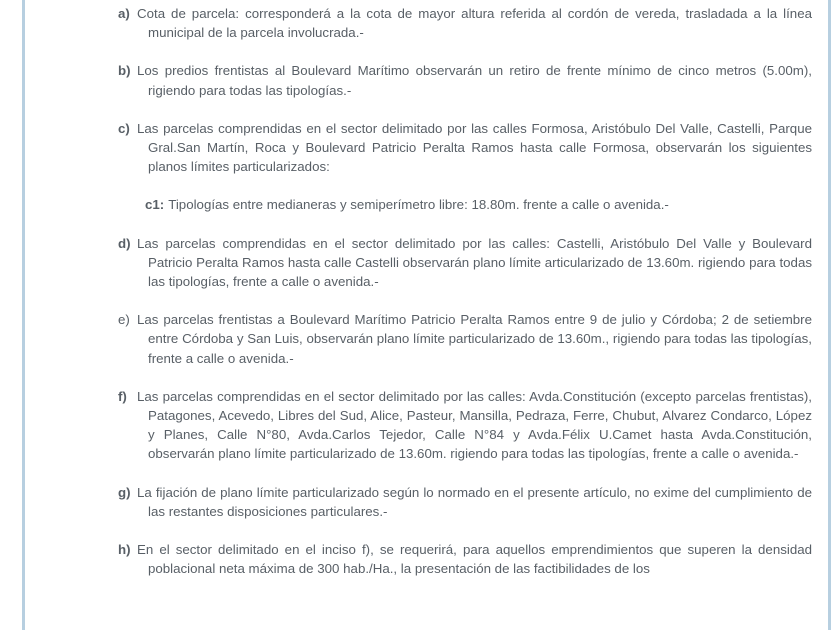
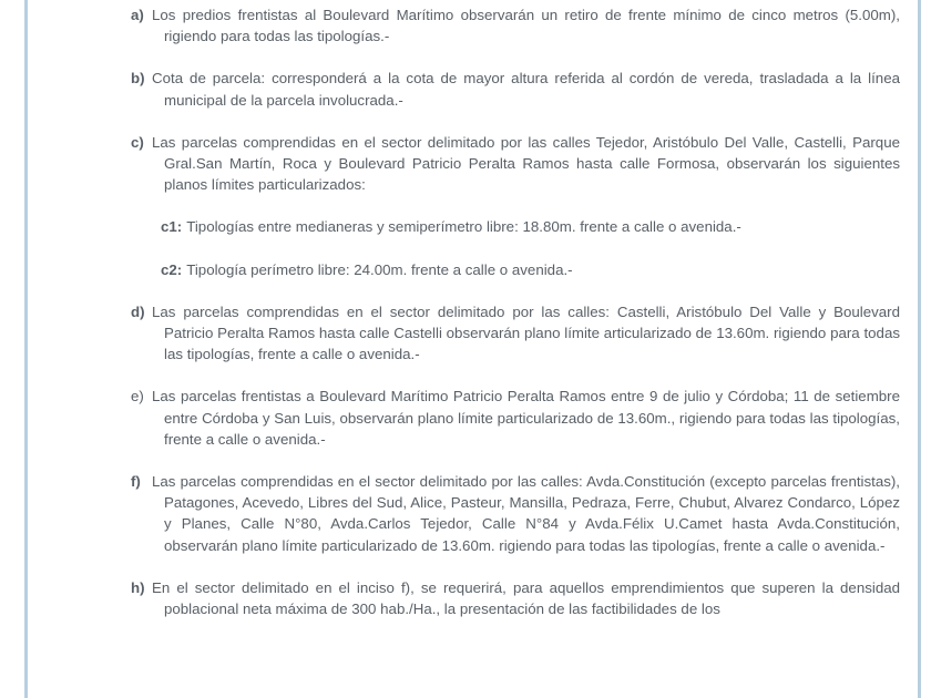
  a)
- Cota de parcela: corresponderá a la cota de mayor altura referida al cordón de vereda, trasladada a la línea municipal de la parcela involucrada.-
+ Los predios frentistas al Boulevard Marítimo observarán un retiro de frente mínimo de cinco metros (5.00m), rigiendo para todas las tipologías.-
  b)
- Los predios frentistas al Boulevard Marítimo observarán un retiro de frente mínimo de cinco metros (5.00m), rigiendo para todas las tipologías.-
+ Cota de parcela: corresponderá a la cota de mayor altura referida al cordón de vereda, trasladada a la línea municipal de la parcela involucrada.-
  c)
- Las parcelas comprendidas en el sector delimitado por las calles Formosa, Aristóbulo Del Valle, Castelli, Parque Gral.San Martín, Roca y Boulevard Patricio Peralta Ramos hasta calle Formosa, observarán los siguientes planos límites particularizados:
+ Las parcelas comprendidas en el sector delimitado por las calles Tejedor, Aristóbulo Del Valle, Castelli, Parque Gral.San Martín, Roca y Boulevard Patricio Peralta Ramos hasta calle Formosa, observarán los siguientes planos límites particularizados:
  c1: Tipologías entre medianeras y semiperímetro libre: 18.80m. frente a calle o avenida.-
+ c2: Tipología perímetro libre: 24.00m. frente a calle o avenida.-
  d)
  Las parcelas comprendidas en el sector delimitado por las calles: Castelli, Aristóbulo Del Valle y Boulevard Patricio Peralta Ramos hasta calle Castelli observarán plano límite articularizado de 13.60m. rigiendo para todas las tipologías, frente a calle o avenida.-
  e)
- Las parcelas frentistas a Boulevard Marítimo Patricio Peralta Ramos entre 9 de julio y Córdoba; 2 de setiembre entre Córdoba y San Luis, observarán plano límite particularizado de 13.60m., rigiendo para todas las tipologías, frente a calle o avenida.-
+ Las parcelas frentistas a Boulevard Marítimo Patricio Peralta Ramos entre 9 de julio y Córdoba; 11 de setiembre entre Córdoba y San Luis, observarán plano límite particularizado de 13.60m., rigiendo para todas las tipologías, frente a calle o avenida.-
  f)
  Las parcelas comprendidas en el sector delimitado por las calles: Avda.Constitución (excepto parcelas frentistas), Patagones, Acevedo, Libres del Sud, Alice, Pasteur, Mansilla, Pedraza, Ferre, Chubut, Alvarez Condarco, López y Planes, Calle N°80, Avda.Carlos Tejedor, Calle N°84 y Avda.Félix U.Camet hasta Avda.Constitución, observarán plano límite particularizado de 13.60m. rigiendo para todas las tipologías, frente a calle o avenida.-
- g)
- La fijación de plano límite particularizado según lo normado en el presente artículo, no exime del cumplimiento de las restantes disposiciones particulares.-
  h)
  En el sector delimitado en el inciso f), se requerirá, para aquellos emprendimientos que superen la densidad poblacional neta máxima de 300 hab./Ha., la presentación de las factibilidades de los
